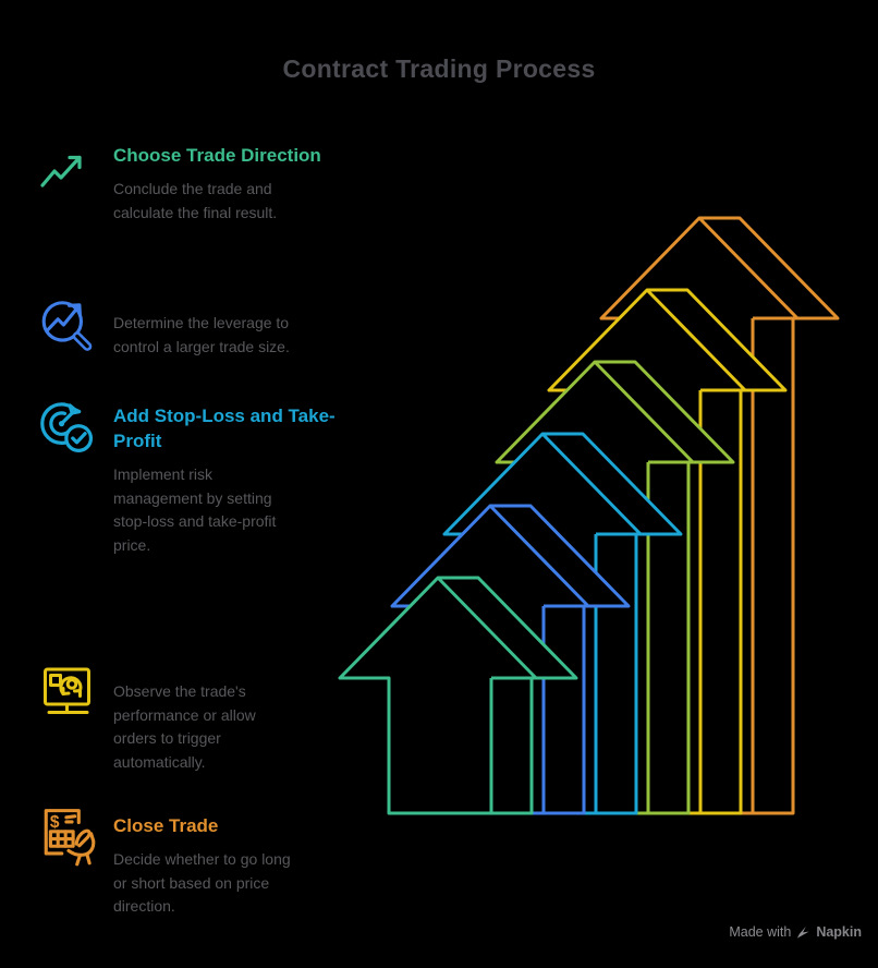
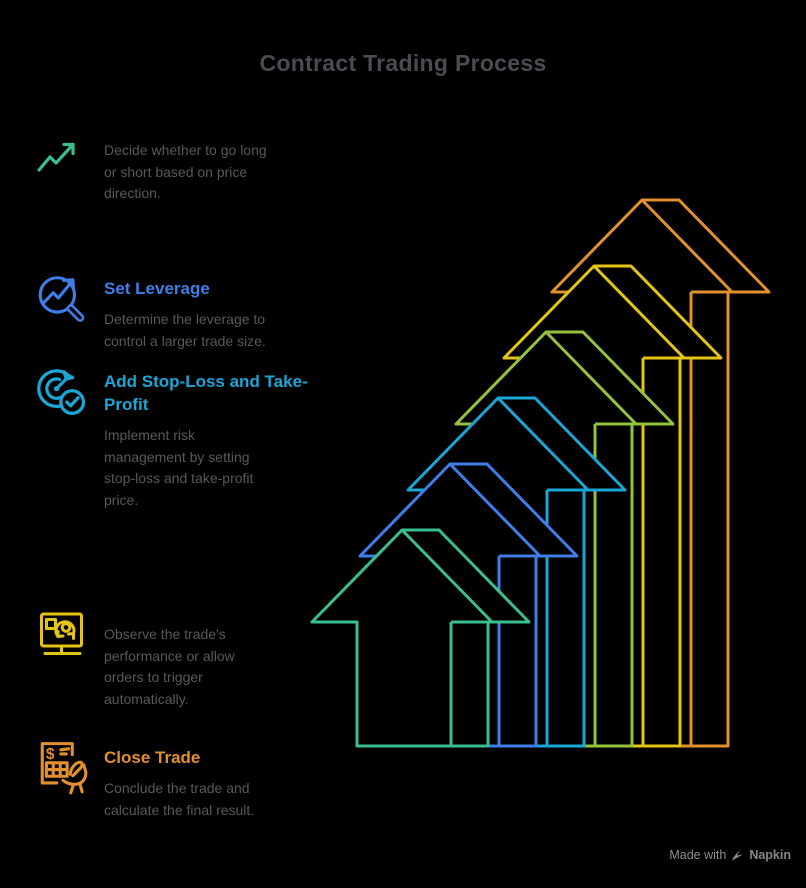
  Contract Trading Process
- Choose Trade Direction
- Conclude the trade and calculate the final result.
+ Decide whether to go long or short based on price direction.
+ Set Leverage
  Determine the leverage to control a larger trade size.
  Add Stop-Loss and Take-Profit
  Implement risk management by setting stop-loss and take-profit price.
  Observe the trade's performance or allow orders to trigger automatically.
  $
  Close Trade
- Decide whether to go long or short based on price direction.
+ Conclude the trade and calculate the final result.
  Made with
  Napkin
